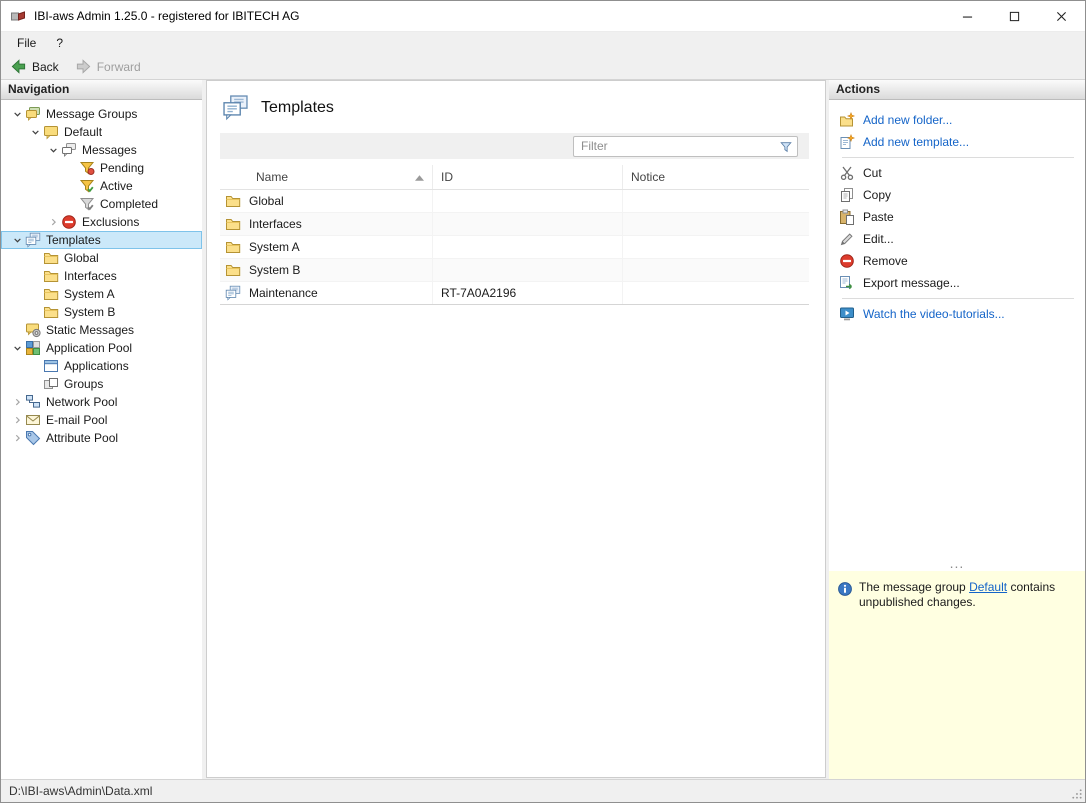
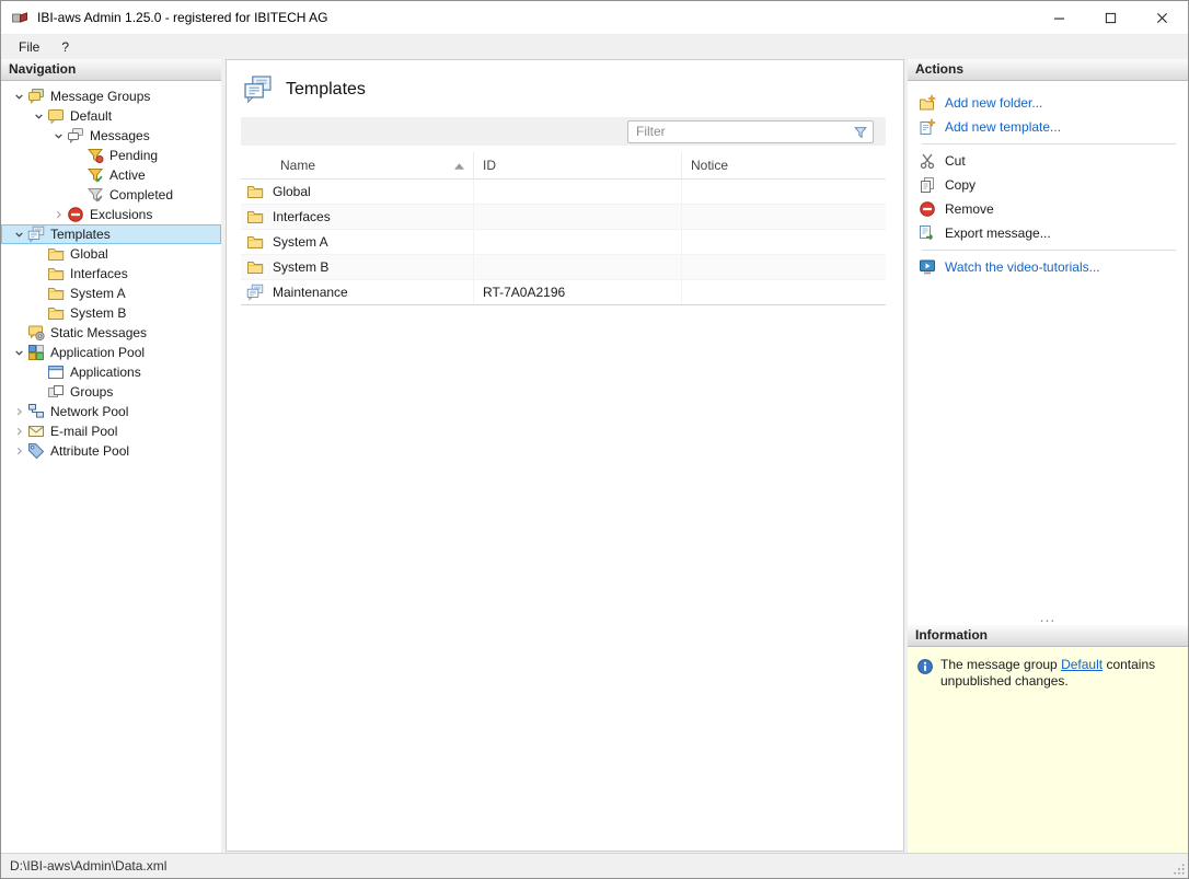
  IBI-aws Admin 1.25.0 - registered for IBITECH AG
  File
  ?
- Back
- Forward
  Navigation
  Message Groups
  Default
  Messages
  Pending
  Active
  Completed
  Exclusions
  Templates
  Global
  Interfaces
  System A
  System B
  Static Messages
  Application Pool
  Applications
  Groups
  Network Pool
  E-mail Pool
  Attribute Pool
  Templates
  Filter
  Name
  ID
  Notice
  Global
  Interfaces
  System A
  System B
  Maintenance
  RT-7A0A2196
  Actions
  Add new folder...
  Add new template...
  Cut
  Copy
- Paste
- Edit...
  Remove
  Export message...
  Watch the video-tutorials...
  ...
+ Information
  The message group Default contains unpublished changes.
  D:\IBI-aws\Admin\Data.xml
